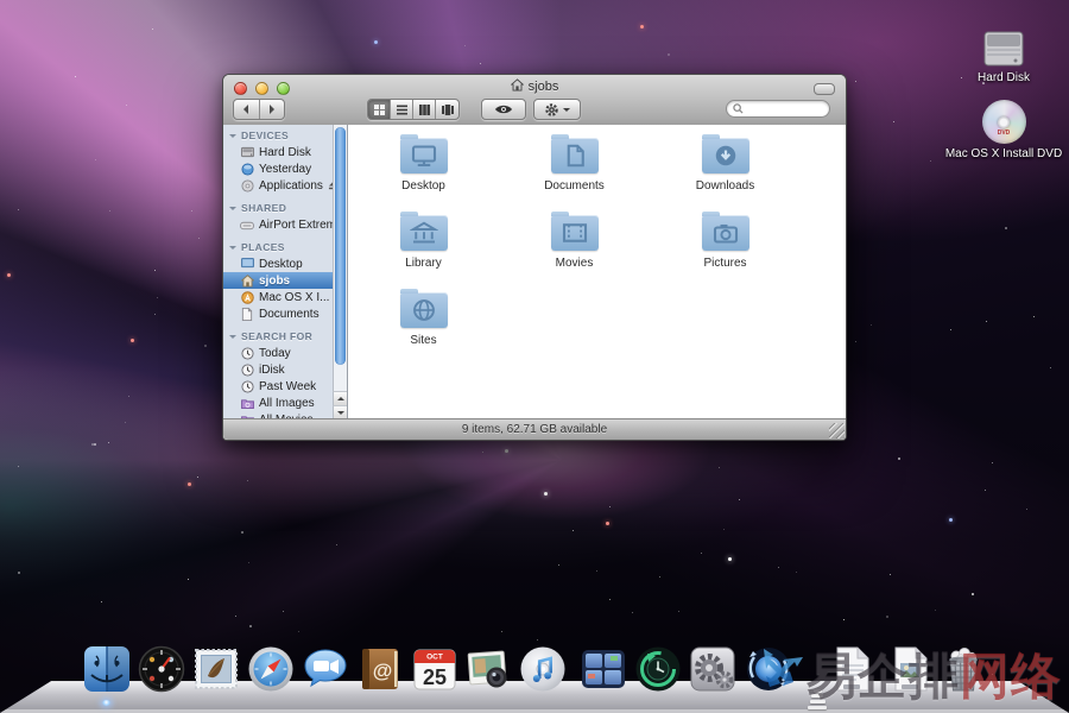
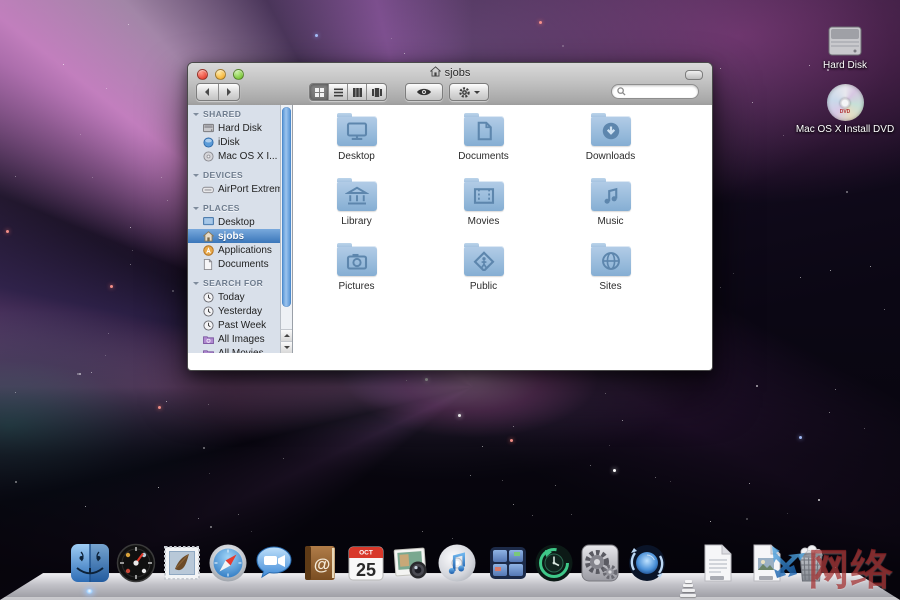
  Hard Disk
  Mac OS X Install DVD
  sjobs
- DEVICES
+ SHARED
  Hard Disk
- Yesterday
+ iDisk
- Applications
+ Mac OS X I...
- SHARED
+ DEVICES
  AirPort Extrem
  PLACES
  Desktop
  sjobs
- Mac OS X I...
+ Applications
  Documents
  SEARCH FOR
  Today
- iDisk
+ Yesterday
  Past Week
  All Images
  Desktop
  Documents
  Downloads
  Library
  Movies
+ Music
  Pictures
+ Public
  Sites
- 9 items, 62.71 GB available
  @
  25
- 易企排
  网络
